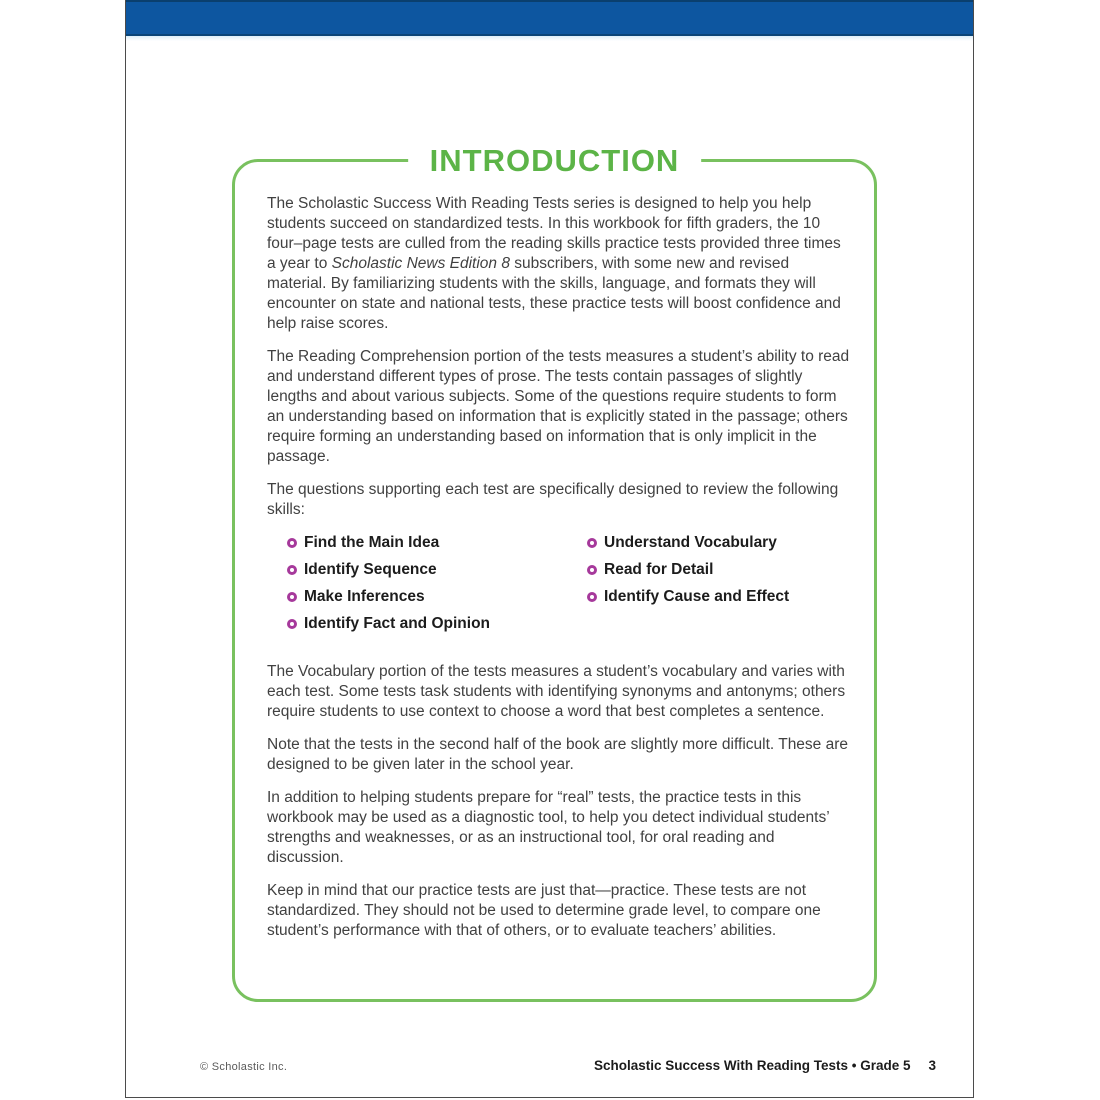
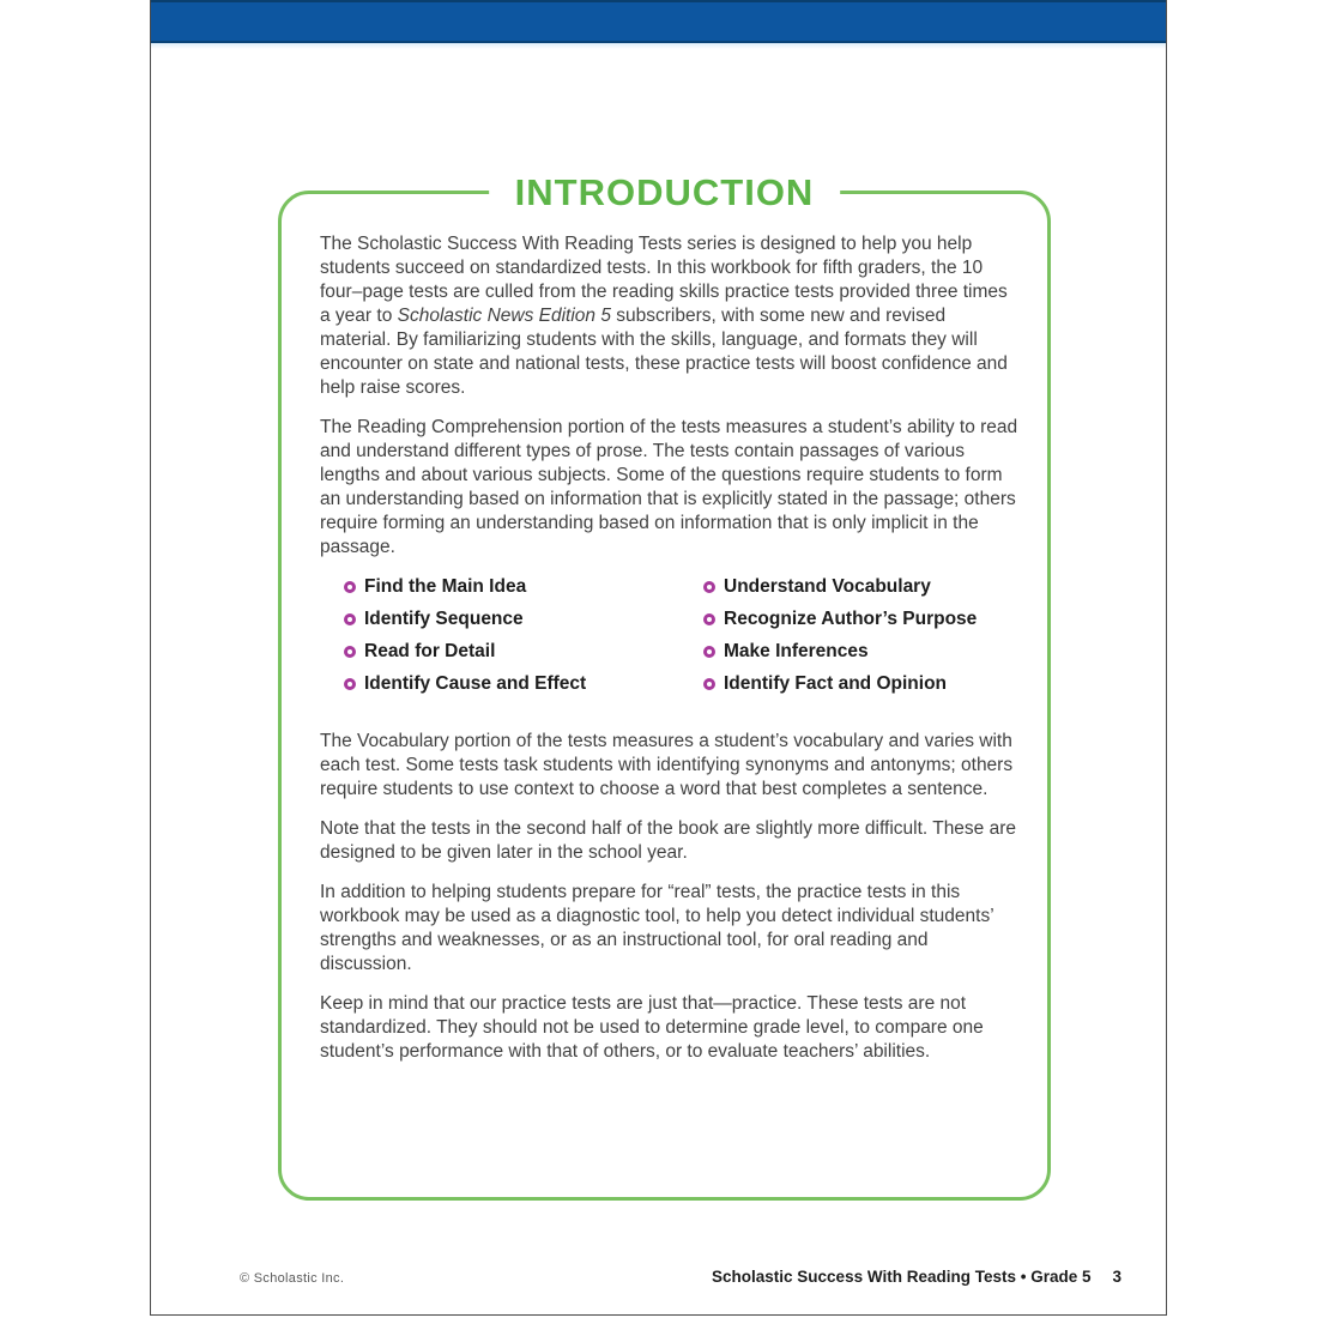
  INTRODUCTION
- The Scholastic Success With Reading Tests series is designed to help you help students succeed on standardized tests. In this workbook for fifth graders, the 10 four–page tests are culled from the reading skills practice tests provided three times a year to Scholastic News Edition 8 subscribers, with some new and revised material. By familiarizing students with the skills, language, and formats they will encounter on state and national tests, these practice tests will boost confidence and help raise scores.
+ The Scholastic Success With Reading Tests series is designed to help you help students succeed on standardized tests. In this workbook for fifth graders, the 10 four–page tests are culled from the reading skills practice tests provided three times a year to Scholastic News Edition 5 subscribers, with some new and revised material. By familiarizing students with the skills, language, and formats they will encounter on state and national tests, these practice tests will boost confidence and help raise scores.
- The Reading Comprehension portion of the tests measures a student’s ability to read and understand different types of prose. The tests contain passages of slightly lengths and about various subjects. Some of the questions require students to form an understanding based on information that is explicitly stated in the passage; others require forming an understanding based on information that is only implicit in the passage.
+ The Reading Comprehension portion of the tests measures a student’s ability to read and understand different types of prose. The tests contain passages of various lengths and about various subjects. Some of the questions require students to form an understanding based on information that is explicitly stated in the passage; others require forming an understanding based on information that is only implicit in the passage.
- The questions supporting each test are specifically designed to review the following skills:
  Find the Main Idea
  Understand Vocabulary
  Identify Sequence
+ Recognize Author’s Purpose
  Read for Detail
  Make Inferences
  Identify Cause and Effect
  Identify Fact and Opinion
  The Vocabulary portion of the tests measures a student’s vocabulary and varies with each test. Some tests task students with identifying synonyms and antonyms; others require students to use context to choose a word that best completes a sentence.
  Note that the tests in the second half of the book are slightly more difficult. These are designed to be given later in the school year.
  In addition to helping students prepare for “real” tests, the practice tests in this workbook may be used as a diagnostic tool, to help you detect individual students’ strengths and weaknesses, or as an instructional tool, for oral reading and discussion.
  Keep in mind that our practice tests are just that—practice. These tests are not standardized. They should not be used to determine grade level, to compare one student’s performance with that of others, or to evaluate teachers’ abilities.
  © Scholastic Inc.
  Scholastic Success With Reading Tests • Grade 5
  3
